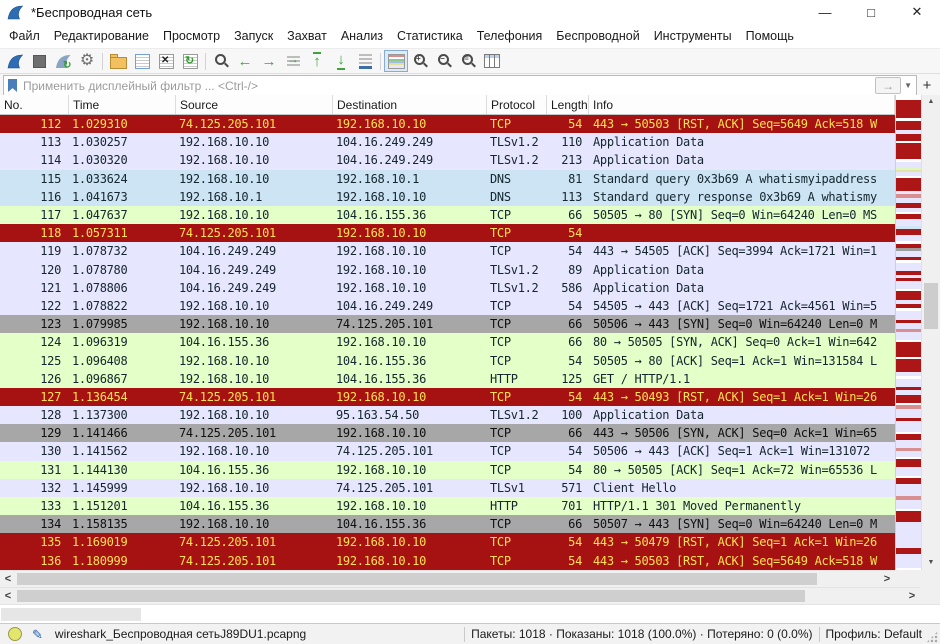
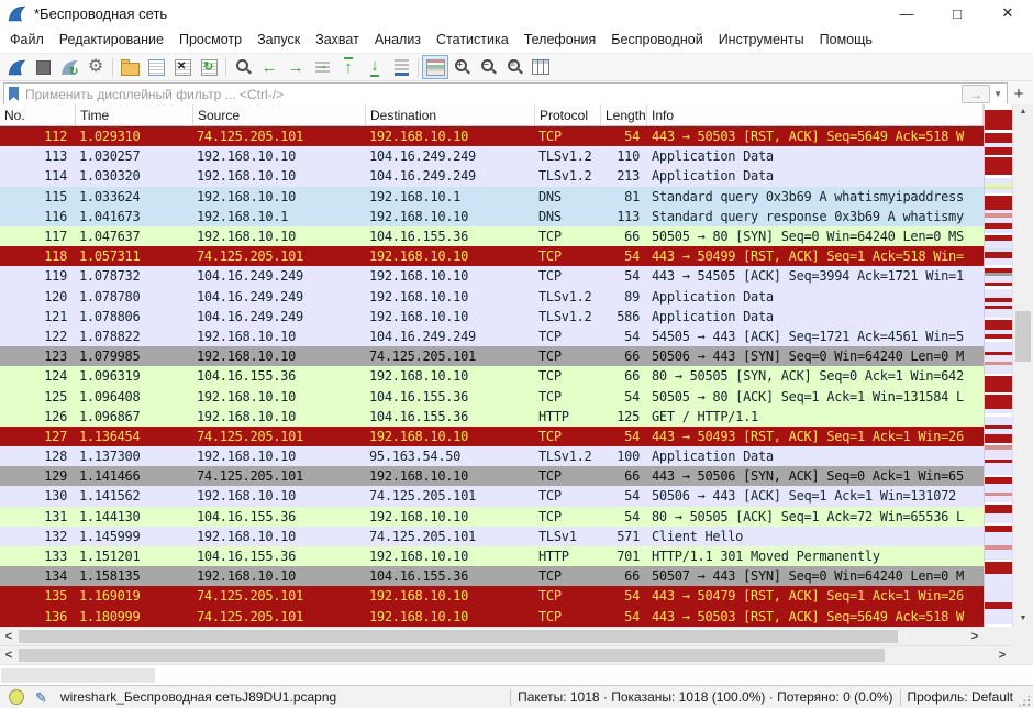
  *Беспроводная сеть
  —
  □
  ✕
  Файл
  Редактирование
  Просмотр
  Запуск
  Захват
  Анализ
  Статистика
  Телефония
  Беспроводной
  Инструменты
  Помощь
  ↻
  ⚙
  ←
  →
  →
  ↑
  ↓
  +
  −
  =
  Применить дисплейный фильтр ... <Ctrl-/>
  →
  ▼
  +
  No.
  Time
  Source
  Destination
  Protocol
  Length
  Info
  112
  1.029310
  74.125.205.101
  192.168.10.10
  TCP
  54
  443 → 50503 [RST, ACK] Seq=5649 Ack=518 W
  113
  1.030257
  192.168.10.10
  104.16.249.249
  TLSv1.2
  110
  Application Data
  114
  1.030320
  192.168.10.10
  104.16.249.249
  TLSv1.2
  213
  Application Data
  115
  1.033624
  192.168.10.10
  192.168.10.1
  DNS
  81
  Standard query 0x3b69 A whatismyipaddress
  116
  1.041673
  192.168.10.1
  192.168.10.10
  DNS
  113
  Standard query response 0x3b69 A whatismy
  117
  1.047637
  192.168.10.10
  104.16.155.36
  TCP
  66
  50505 → 80 [SYN] Seq=0 Win=64240 Len=0 MS
  118
  1.057311
  74.125.205.101
  192.168.10.10
  TCP
  54
+ 443 → 50499 [RST, ACK] Seq=1 Ack=518 Win=
  119
  1.078732
  104.16.249.249
  192.168.10.10
  TCP
  54
  443 → 54505 [ACK] Seq=3994 Ack=1721 Win=1
  120
  1.078780
  104.16.249.249
  192.168.10.10
  TLSv1.2
  89
  Application Data
  121
  1.078806
  104.16.249.249
  192.168.10.10
  TLSv1.2
  586
  Application Data
  122
  1.078822
  192.168.10.10
  104.16.249.249
  TCP
  54
  54505 → 443 [ACK] Seq=1721 Ack=4561 Win=5
  123
  1.079985
  192.168.10.10
  74.125.205.101
  TCP
  66
  50506 → 443 [SYN] Seq=0 Win=64240 Len=0 M
  124
  1.096319
  104.16.155.36
  192.168.10.10
  TCP
  66
  80 → 50505 [SYN, ACK] Seq=0 Ack=1 Win=642
  125
  1.096408
  192.168.10.10
  104.16.155.36
  TCP
  54
  50505 → 80 [ACK] Seq=1 Ack=1 Win=131584 L
  126
  1.096867
  192.168.10.10
  104.16.155.36
  HTTP
  125
  GET / HTTP/1.1
  127
  1.136454
  74.125.205.101
  192.168.10.10
  TCP
  54
  443 → 50493 [RST, ACK] Seq=1 Ack=1 Win=26
  128
  1.137300
  192.168.10.10
  95.163.54.50
  TLSv1.2
  100
  Application Data
  129
  1.141466
  74.125.205.101
  192.168.10.10
  TCP
  66
  443 → 50506 [SYN, ACK] Seq=0 Ack=1 Win=65
  130
  1.141562
  192.168.10.10
  74.125.205.101
  TCP
  54
  50506 → 443 [ACK] Seq=1 Ack=1 Win=131072
  131
  1.144130
  104.16.155.36
  192.168.10.10
  TCP
  54
  80 → 50505 [ACK] Seq=1 Ack=72 Win=65536 L
  132
  1.145999
  192.168.10.10
  74.125.205.101
  TLSv1
  571
  Client Hello
  133
  1.151201
  104.16.155.36
  192.168.10.10
  HTTP
  701
  HTTP/1.1 301 Moved Permanently
  134
  1.158135
  192.168.10.10
  104.16.155.36
  TCP
  66
  50507 → 443 [SYN] Seq=0 Win=64240 Len=0 M
  135
  1.169019
  74.125.205.101
  192.168.10.10
  TCP
  54
  443 → 50479 [RST, ACK] Seq=1 Ack=1 Win=26
  136
  1.180999
  74.125.205.101
  192.168.10.10
  TCP
  54
  443 → 50503 [RST, ACK] Seq=5649 Ack=518 W
  <
  >
  <
  >
  ✎
  wireshark_Беспроводная сетьJ89DU1.pcapng
  Пакеты: 1018 · Показаны: 1018 (100.0%) · Потеряно: 0 (0.0%)
  Профиль: Default
